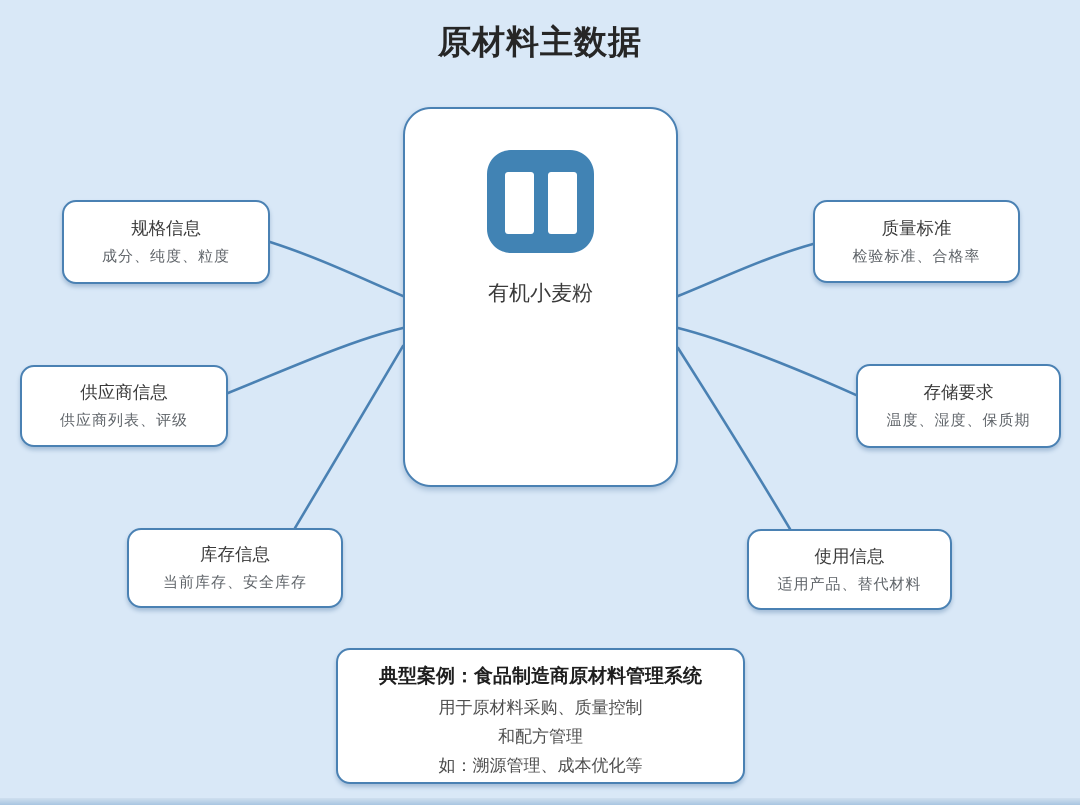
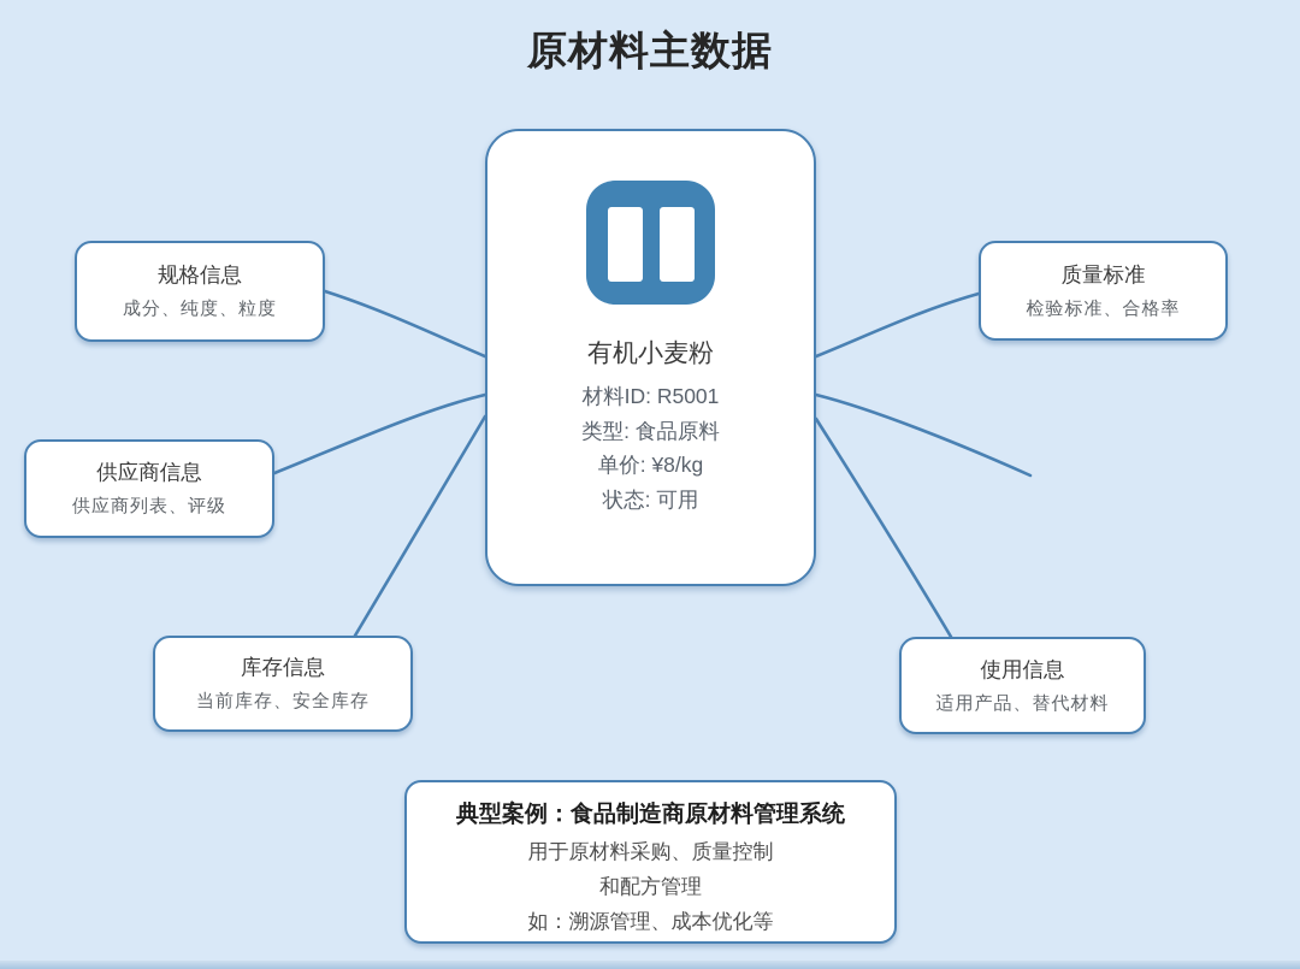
  原材料主数据
  有机小麦粉
+ 材料ID: R5001
+ 类型: 食品原料
+ 单价: ¥8/kg
+ 状态: 可用
  规格信息
  成分、纯度、粒度
  供应商信息
  供应商列表、评级
  库存信息
  当前库存、安全库存
  质量标准
  检验标准、合格率
- 存储要求
- 温度、湿度、保质期
  使用信息
  适用产品、替代材料
  典型案例：食品制造商原材料管理系统
  用于原材料采购、质量控制
  和配方管理
  如：溯源管理、成本优化等
